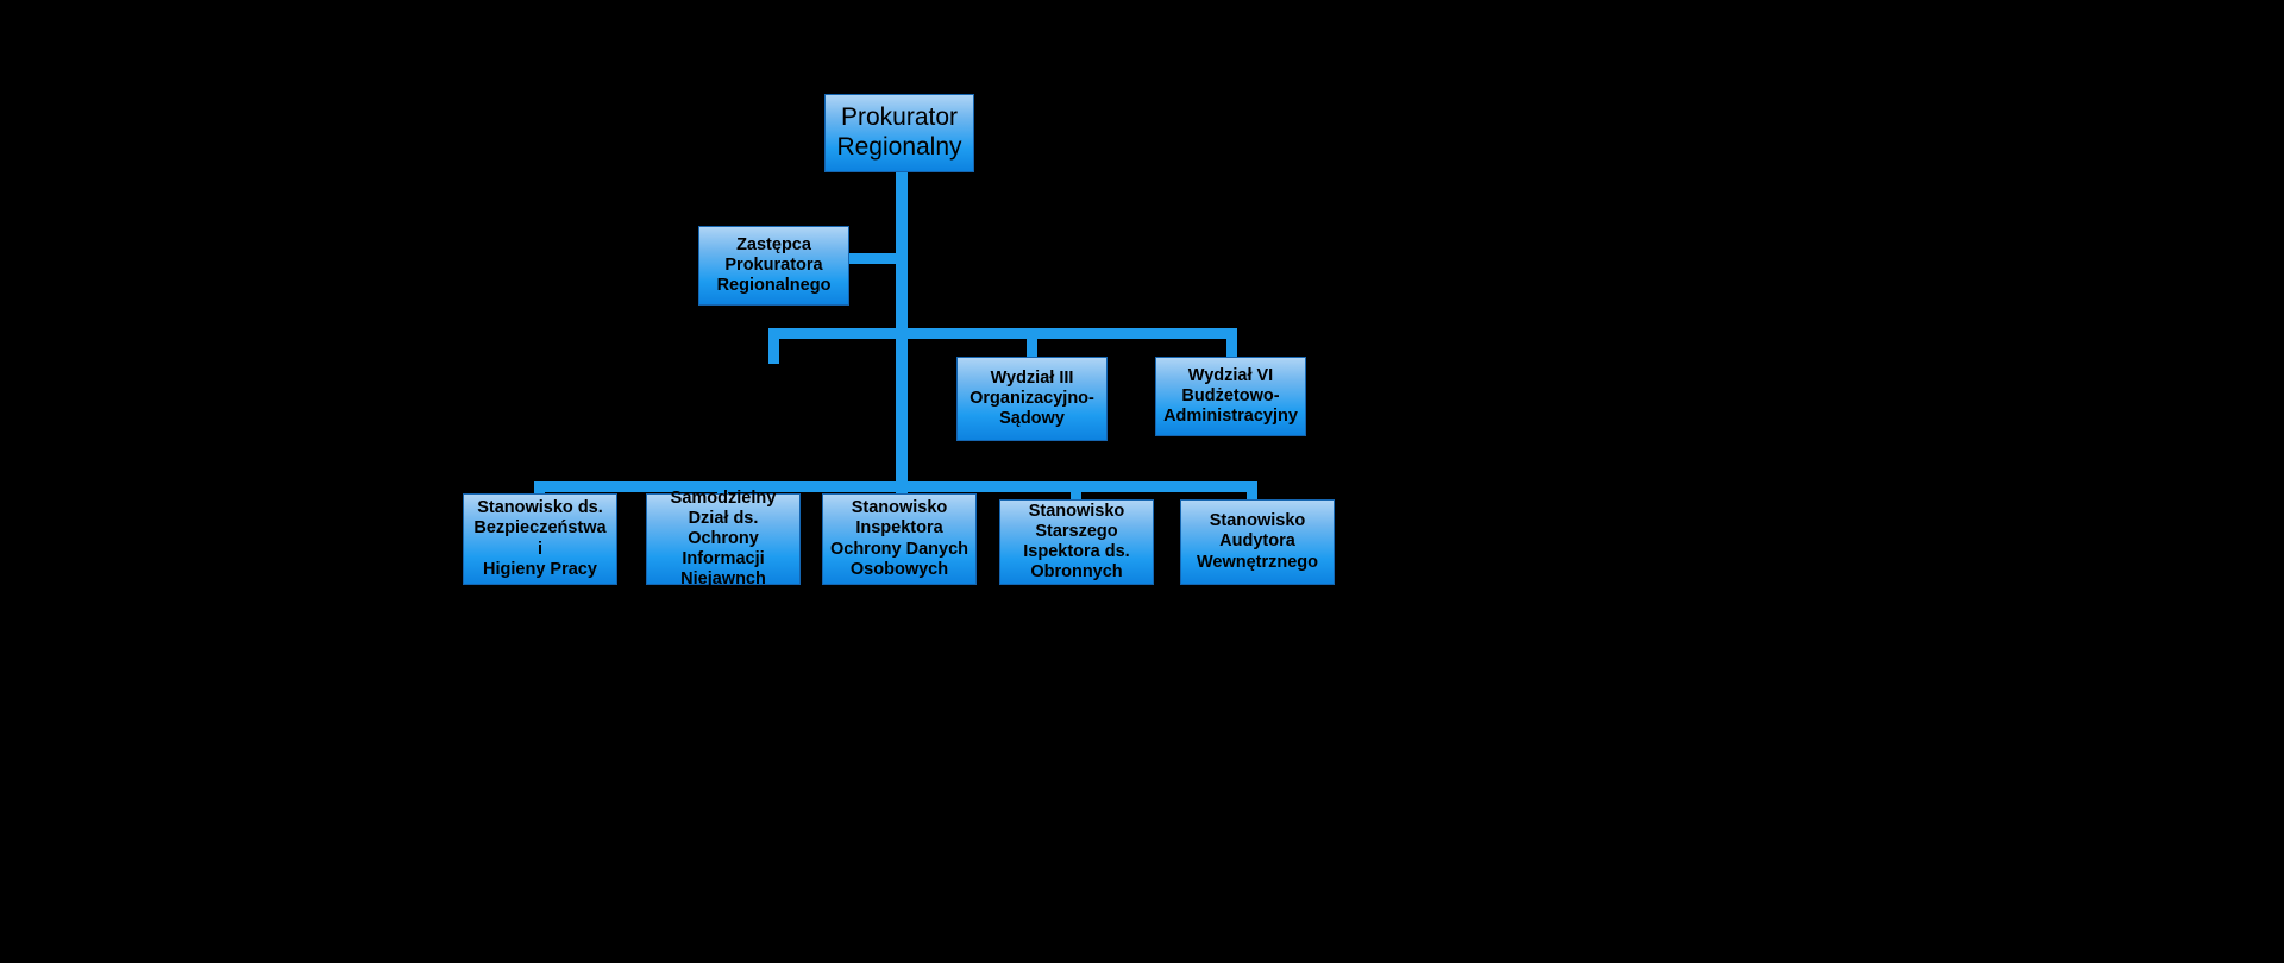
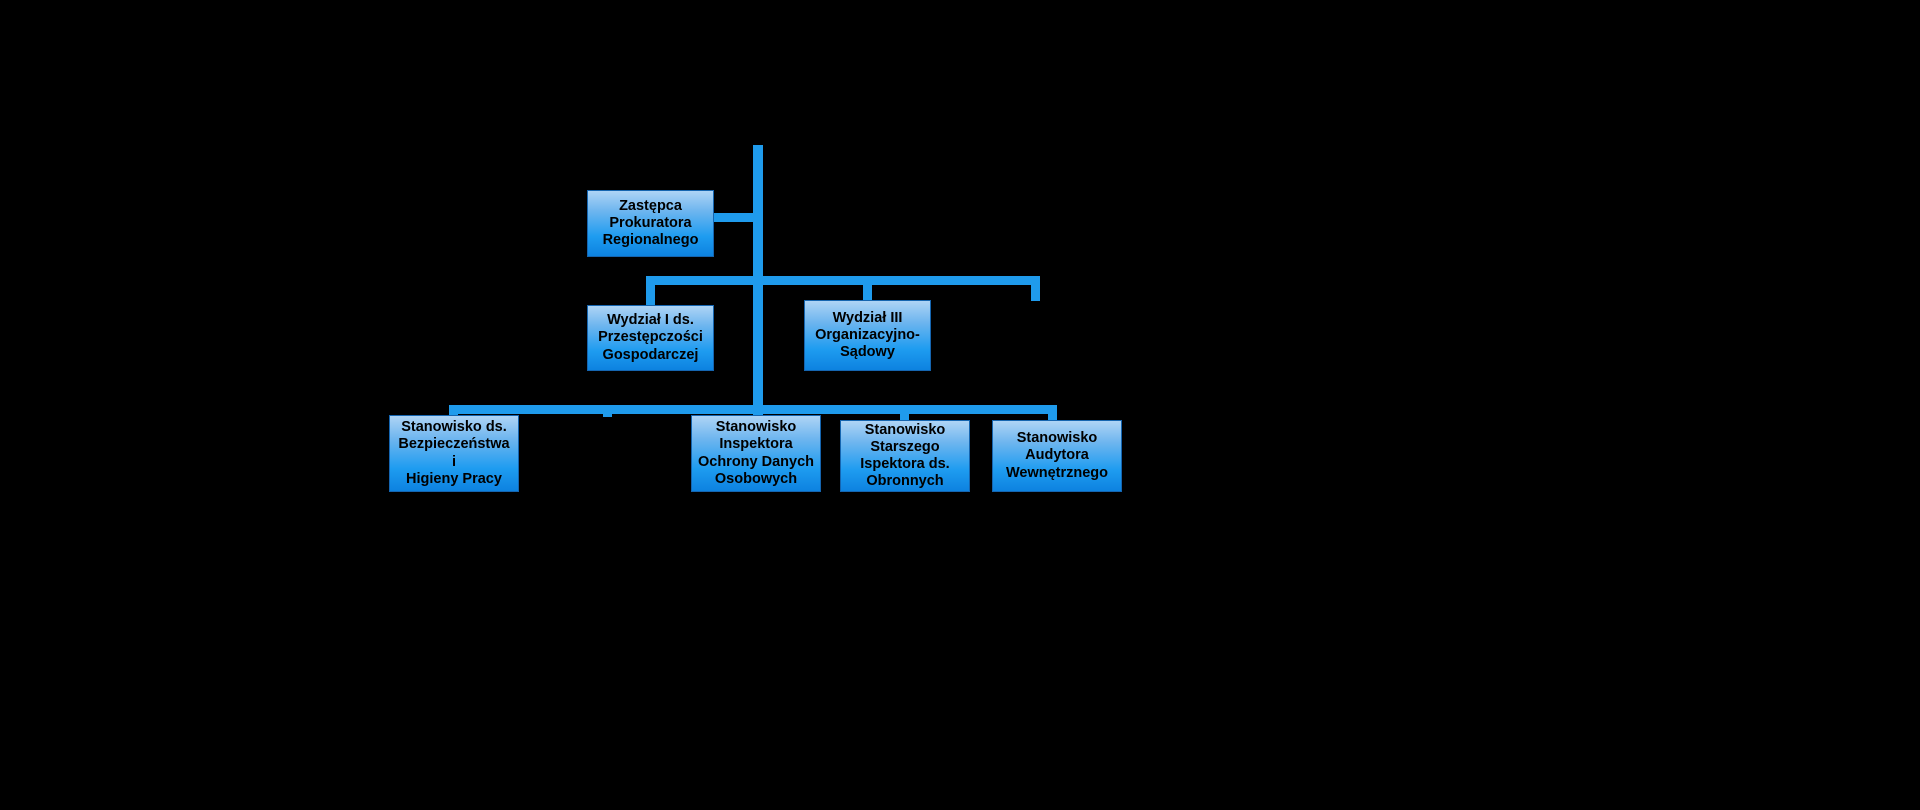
- Prokurator
- Regionalny
  Zastępca
  Prokuratora
  Regionalnego
+ Wydział I ds.
+ Przestępczości
+ Gospodarczej
  Wydział III
  Organizacyjno-
  Sądowy
- Wydział VI
- Budżetowo-
- Administracyjny
  Stanowisko ds.
  Bezpieczeństwa
  i
  Higieny Pracy
- Samodzielny
- Dział ds. Ochrony
- Informacji
- Niejawnch
  Stanowisko
  Inspektora
  Ochrony Danych
  Osobowych
  Stanowisko
  Starszego
  Ispektora ds.
  Obronnych
  Stanowisko
  Audytora
  Wewnętrznego
